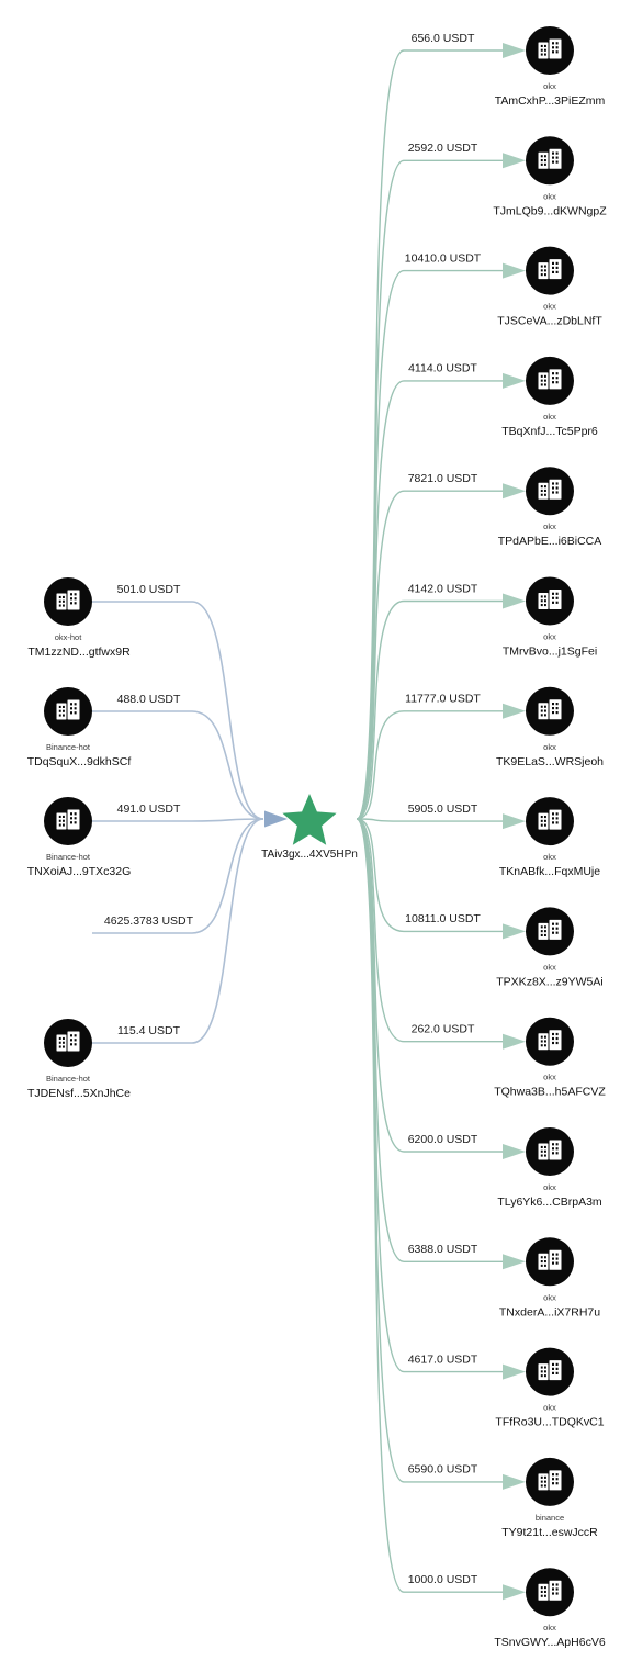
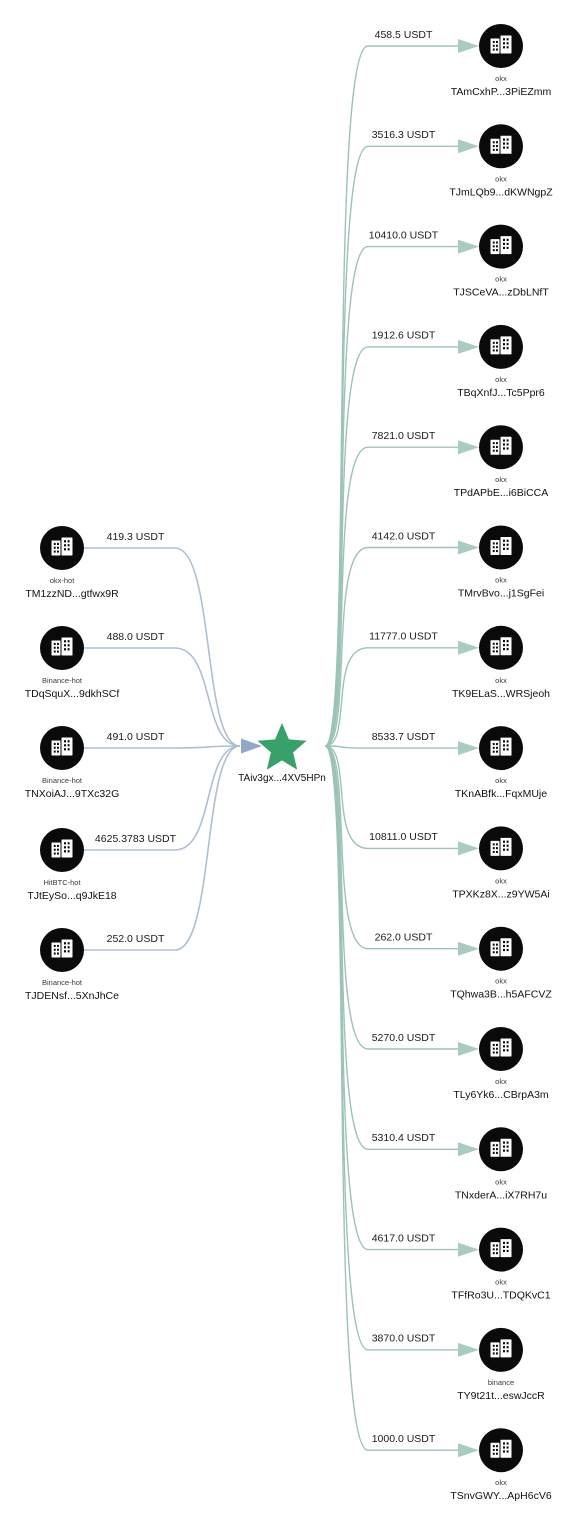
- 501.0 USDT
+ 419.3 USDT
  488.0 USDT
  491.0 USDT
  4625.3783 USDT
- 115.4 USDT
+ 252.0 USDT
- 656.0 USDT
+ 458.5 USDT
- 2592.0 USDT
+ 3516.3 USDT
  10410.0 USDT
- 4114.0 USDT
+ 1912.6 USDT
  7821.0 USDT
  4142.0 USDT
  11777.0 USDT
- 5905.0 USDT
+ 8533.7 USDT
  10811.0 USDT
  262.0 USDT
- 6200.0 USDT
+ 5270.0 USDT
- 6388.0 USDT
+ 5310.4 USDT
  4617.0 USDT
- 6590.0 USDT
+ 3870.0 USDT
  1000.0 USDT
  okx-hot
  TM1zzND...gtfwx9R
  Binance-hot
  TDqSquX...9dkhSCf
  Binance-hot
  TNXoiAJ...9TXc32G
+ HitBTC-hot
+ TJtEySo...q9JkE18
  Binance-hot
  TJDENsf...5XnJhCe
  okx
  TAmCxhP...3PiEZmm
  okx
  TJmLQb9...dKWNgpZ
  okx
  TJSCeVA...zDbLNfT
  okx
  TBqXnfJ...Tc5Ppr6
  okx
  TPdAPbE...i6BiCCA
  okx
  TMrvBvo...j1SgFei
  okx
  TK9ELaS...WRSjeoh
  okx
  TKnABfk...FqxMUje
  okx
  TPXKz8X...z9YW5Ai
  okx
  TQhwa3B...h5AFCVZ
  okx
  TLy6Yk6...CBrpA3m
  okx
  TNxderA...iX7RH7u
  okx
  TFfRo3U...TDQKvC1
  binance
  TY9t21t...eswJccR
  okx
  TSnvGWY...ApH6cV6
  TAiv3gx...4XV5HPn
